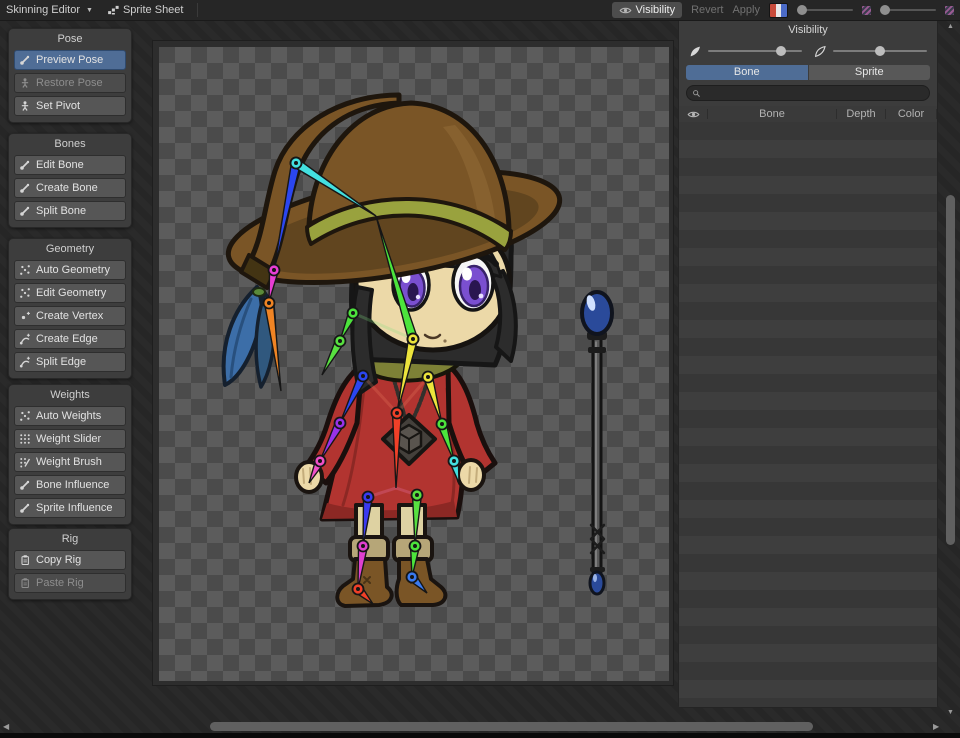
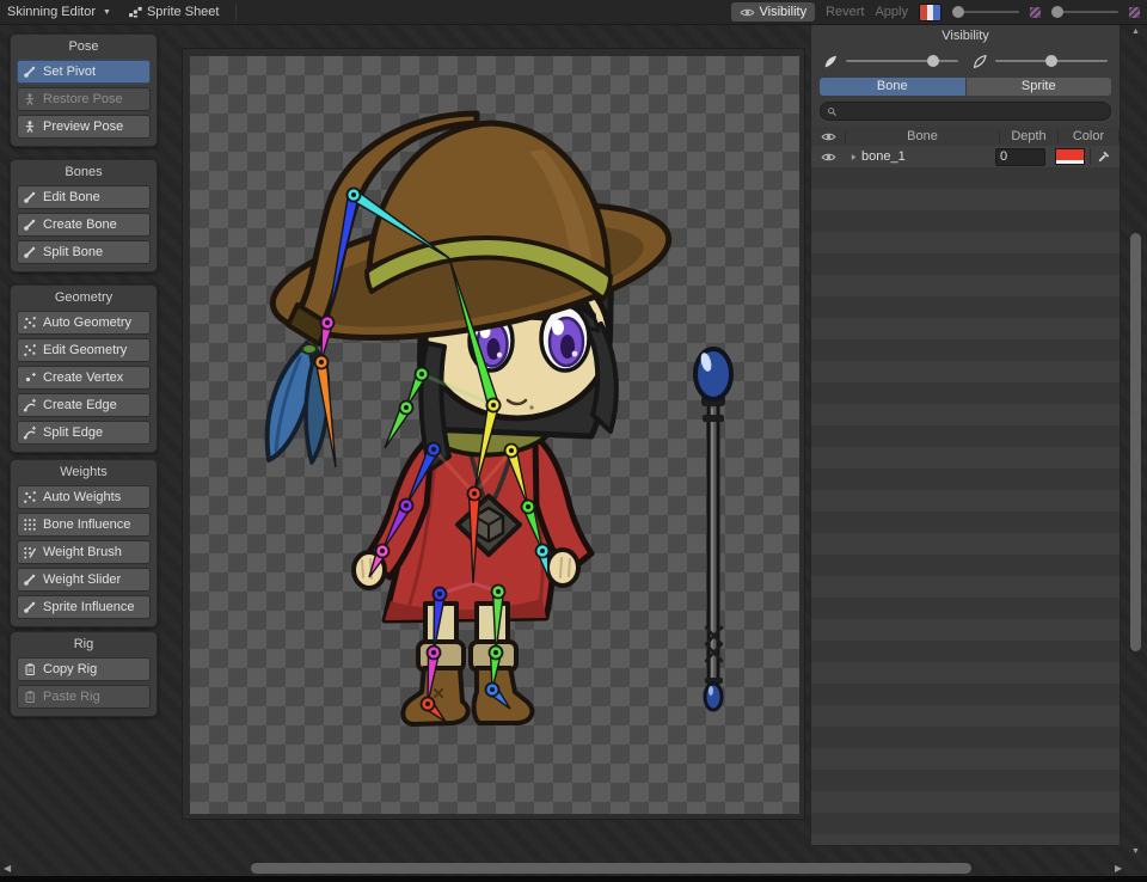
  Skinning Editor
  Sprite Sheet
  Visibility
  Revert
  Apply
  Pose
- Preview Pose
+ Set Pivot
  Restore Pose
- Set Pivot
+ Preview Pose
  Bones
  Edit Bone
  Create Bone
  Split Bone
  Geometry
  Auto Geometry
  Edit Geometry
  Create Vertex
  Create Edge
  Split Edge
  Weights
  Auto Weights
- Weight Slider
+ Bone Influence
  Weight Brush
- Bone Influence
+ Weight Slider
  Sprite Influence
  Rig
  Copy Rig
  Paste Rig
  Visibility
  Bone
  Sprite
  Bone
  Depth
  Color
+ bone_1
+ 0
  ◀
  ▶
